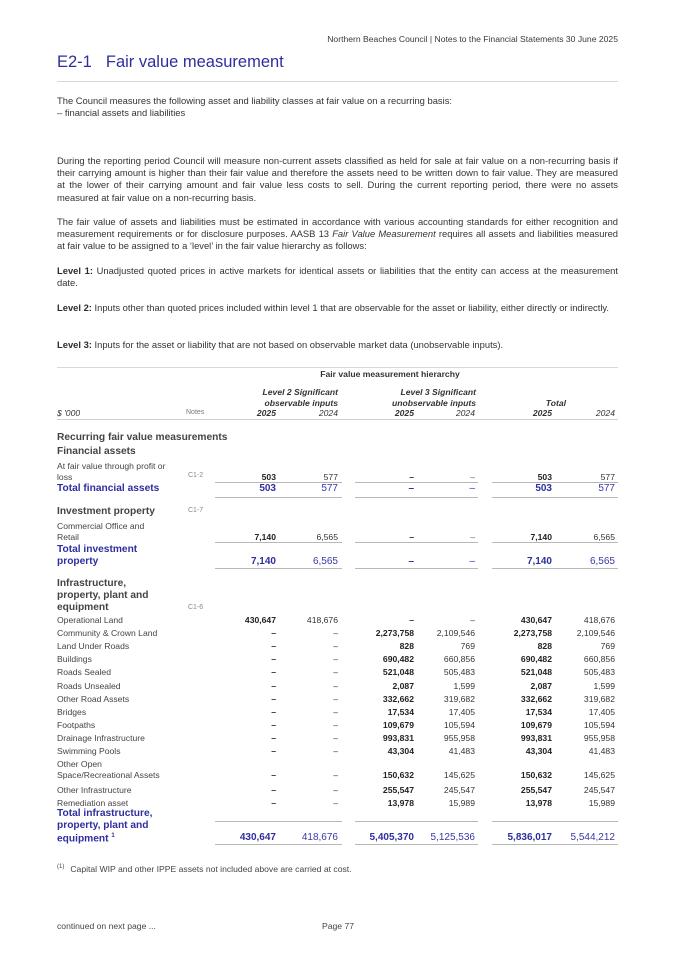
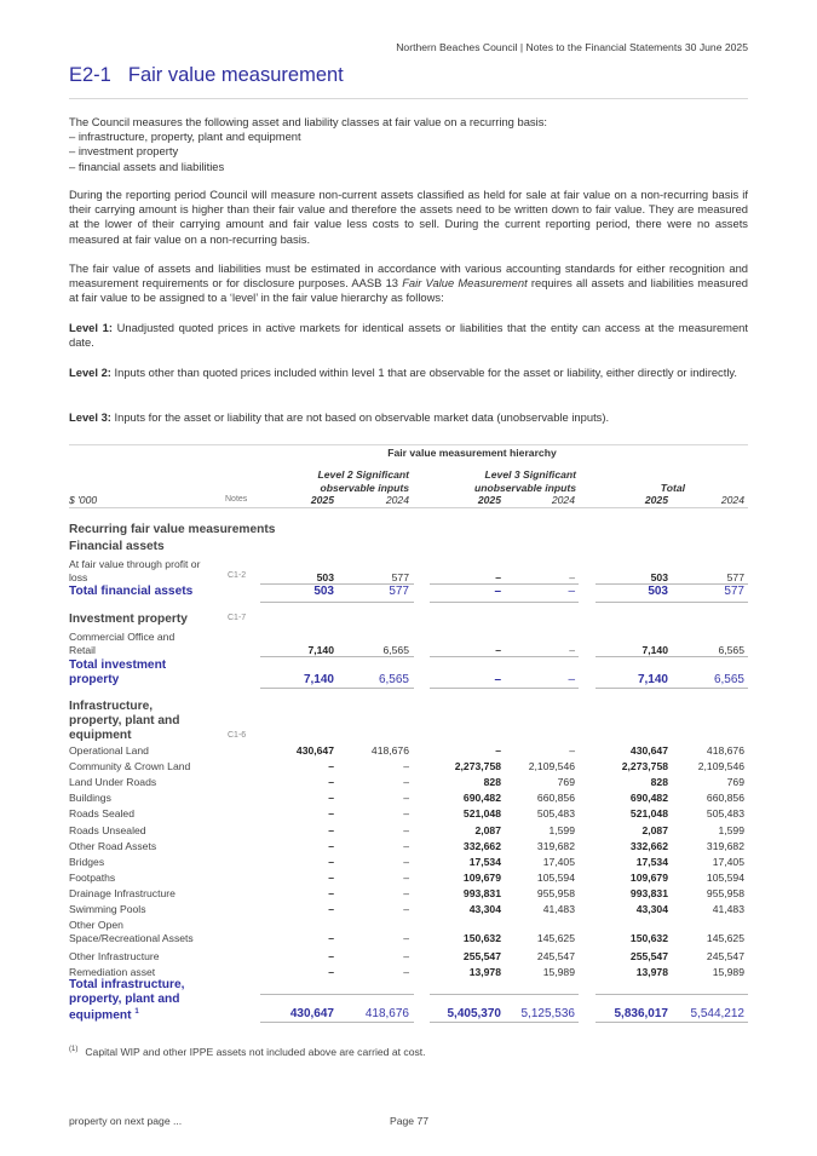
  Northern Beaches Council | Notes to the Financial Statements 30 June 2025
  E2-1 Fair value measurement
  The Council measures the following asset and liability classes at fair value on a recurring basis:
+ – infrastructure, property, plant and equipment
+ – investment property
  – financial assets and liabilities
  During the reporting period Council will measure non-current assets classified as held for sale at fair value on a non-recurring basis if their carrying amount is higher than their fair value and therefore the assets need to be written down to fair value. They are measured at the lower of their carrying amount and fair value less costs to sell. During the current reporting period, there were no assets measured at fair value on a non-recurring basis.
  The fair value of assets and liabilities must be estimated in accordance with various accounting standards for either recognition and measurement requirements or for disclosure purposes. AASB 13 Fair Value Measurement requires all assets and liabilities measured at fair value to be assigned to a ‘level’ in the fair value hierarchy as follows:
  Level 1: Unadjusted quoted prices in active markets for identical assets or liabilities that the entity can access at the measurement date.
  Level 2: Inputs other than quoted prices included within level 1 that are observable for the asset or liability, either directly or indirectly.
  Level 3: Inputs for the asset or liability that are not based on observable market data (unobservable inputs).
  Fair value measurement hierarchy
  Level 2 Significant
  observable inputs
  Level 3 Significant
  unobservable inputs
  Total
  $ '000
  2025
  2024
  2025
  2024
  2025
  2024
  Recurring fair value measurements
  Financial assets
  At fair value through profit or loss
  503
  577
  –
  –
  503
  577
  Total financial assets
  503
  577
  –
  –
  503
  577
  Investment property
  Commercial Office and Retail
  7,140
  6,565
  –
  –
  7,140
  6,565
  Total investment property
  7,140
  6,565
  –
  –
  7,140
  6,565
  Infrastructure, property, plant and equipment
  Operational Land
  430,647
  418,676
  –
  –
  430,647
  418,676
  Community & Crown Land
  –
  –
  2,273,758
  2,109,546
  2,273,758
  2,109,546
  Land Under Roads
  –
  –
  828
  769
  828
  769
  Buildings
  –
  –
  690,482
  660,856
  690,482
  660,856
  Roads Sealed
  –
  –
  521,048
  505,483
  521,048
  505,483
  Roads Unsealed
  –
  –
  2,087
  1,599
  2,087
  1,599
  Other Road Assets
  –
  –
  332,662
  319,682
  332,662
  319,682
  Bridges
  –
  –
  17,534
  17,405
  17,534
  17,405
  Footpaths
  –
  –
  109,679
  105,594
  109,679
  105,594
  Drainage Infrastructure
  –
  –
  993,831
  955,958
  993,831
  955,958
  Swimming Pools
  –
  –
  43,304
  41,483
  43,304
  41,483
  Other Open Space/Recreational Assets
  –
  –
  150,632
  145,625
  150,632
  145,625
  Other Infrastructure
  –
  –
  255,547
  245,547
  255,547
  245,547
  Remediation asset
  –
  –
  13,978
  15,989
  13,978
  15,989
  Total infrastructure, property, plant and equipment
  430,647
  418,676
  5,405,370
  5,125,536
  5,836,017
  5,544,212
  Capital WIP and other IPPE assets not included above are carried at cost.
- continued on next page ...
+ property on next page ...
  Page 77
